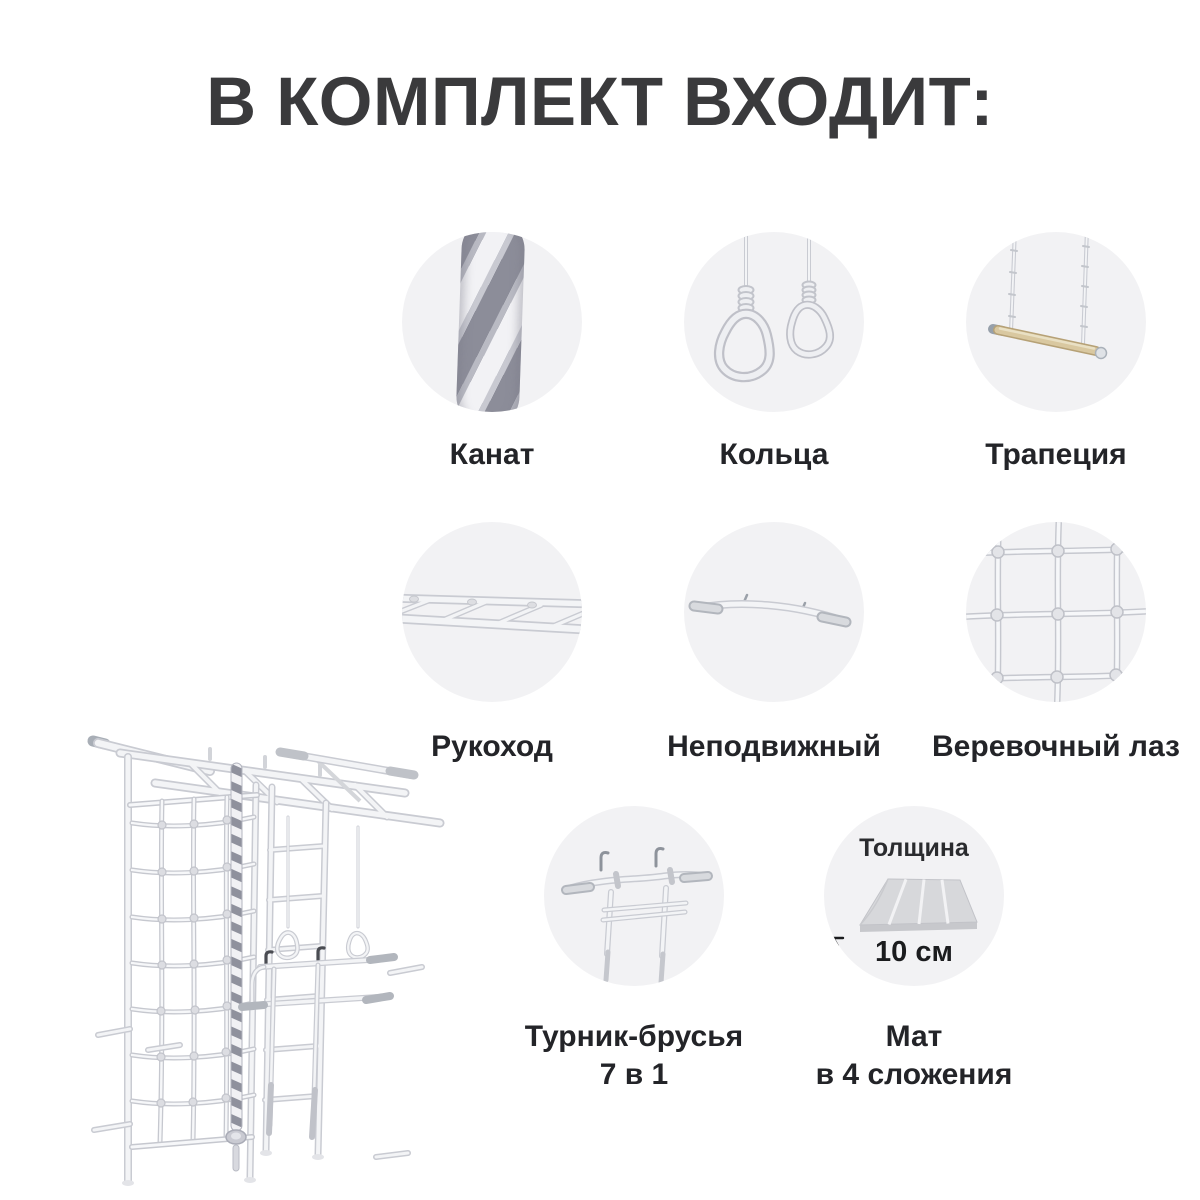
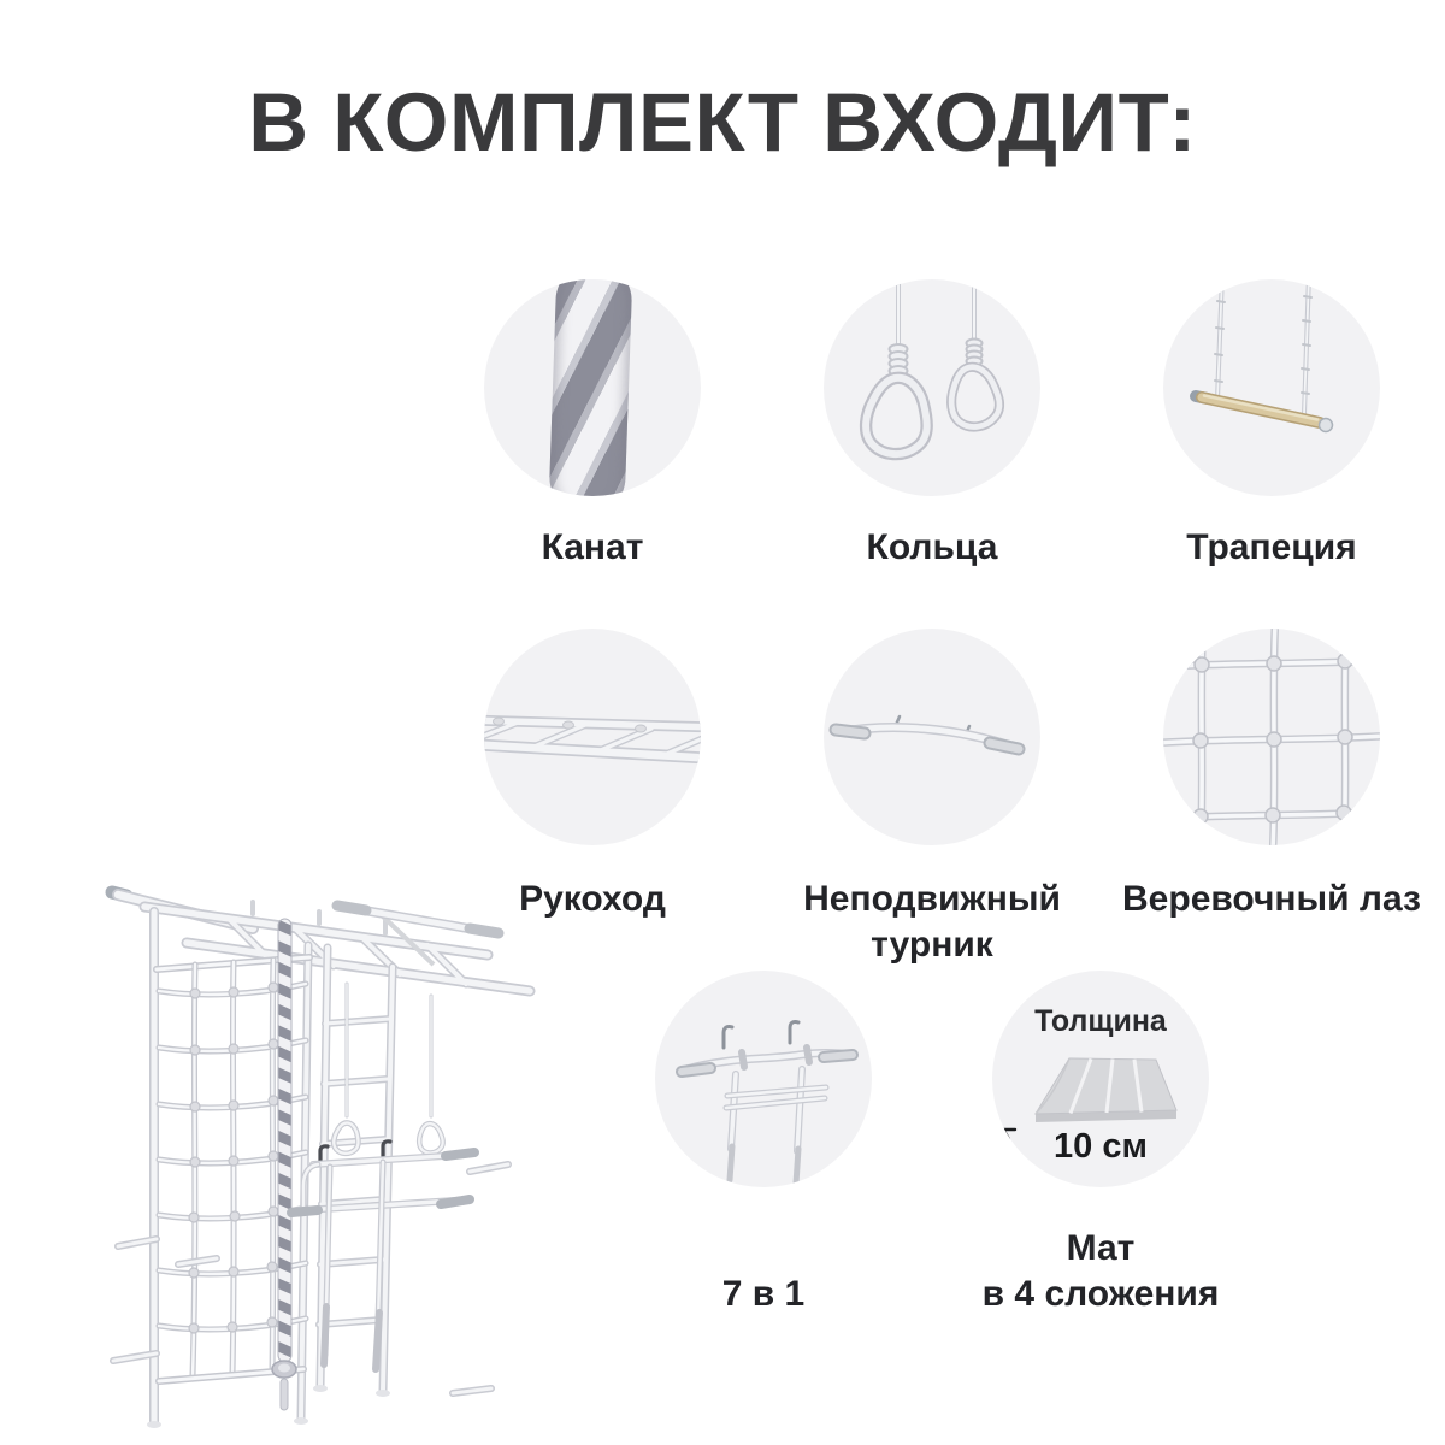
  В КОМПЛЕКТ ВХОДИТ:
  Канат
  Кольца
  Трапеция
  Рукоход
  Неподвижный
+ турник
  Веревочный лаз
- Турник-брусья
  7 в 1
  Толщина
  10 см
  Мат
  в 4 сложения
